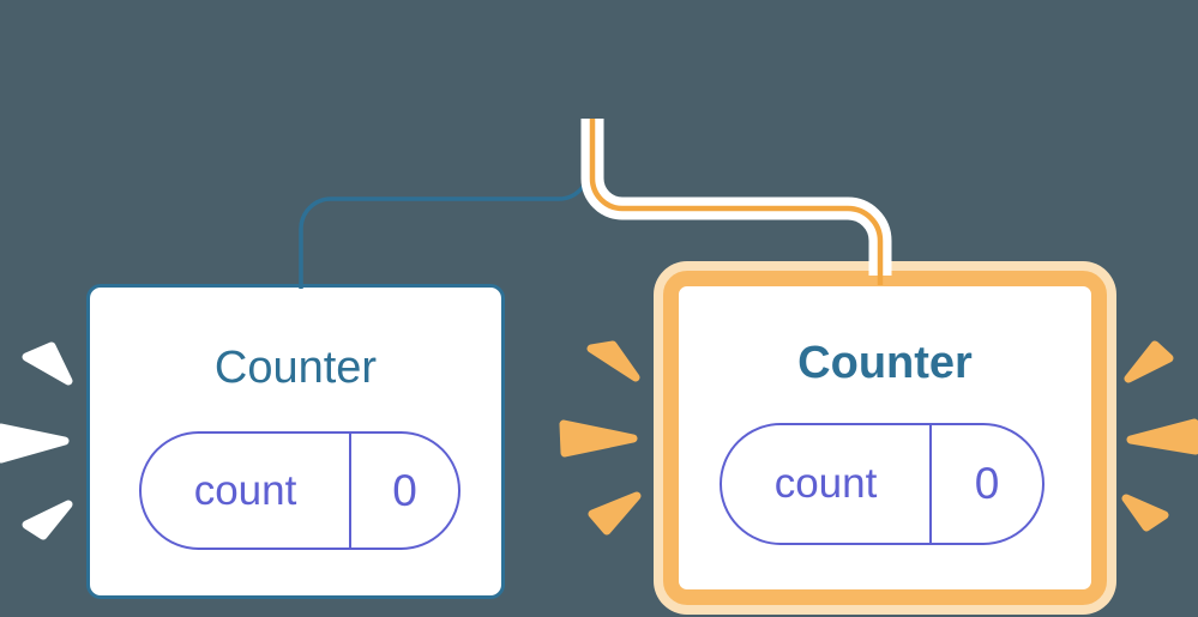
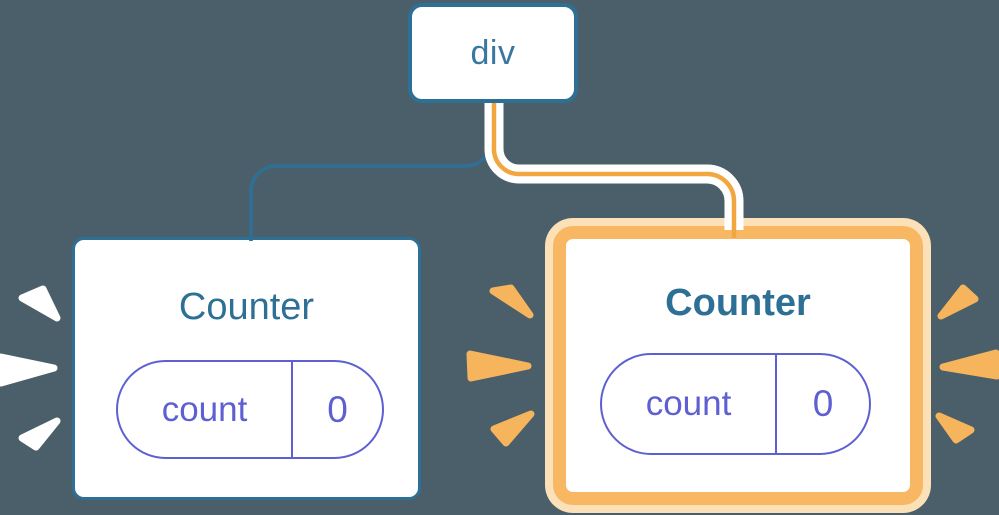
+ div
  Counter
  count
  0
  Counter
  count
  0
